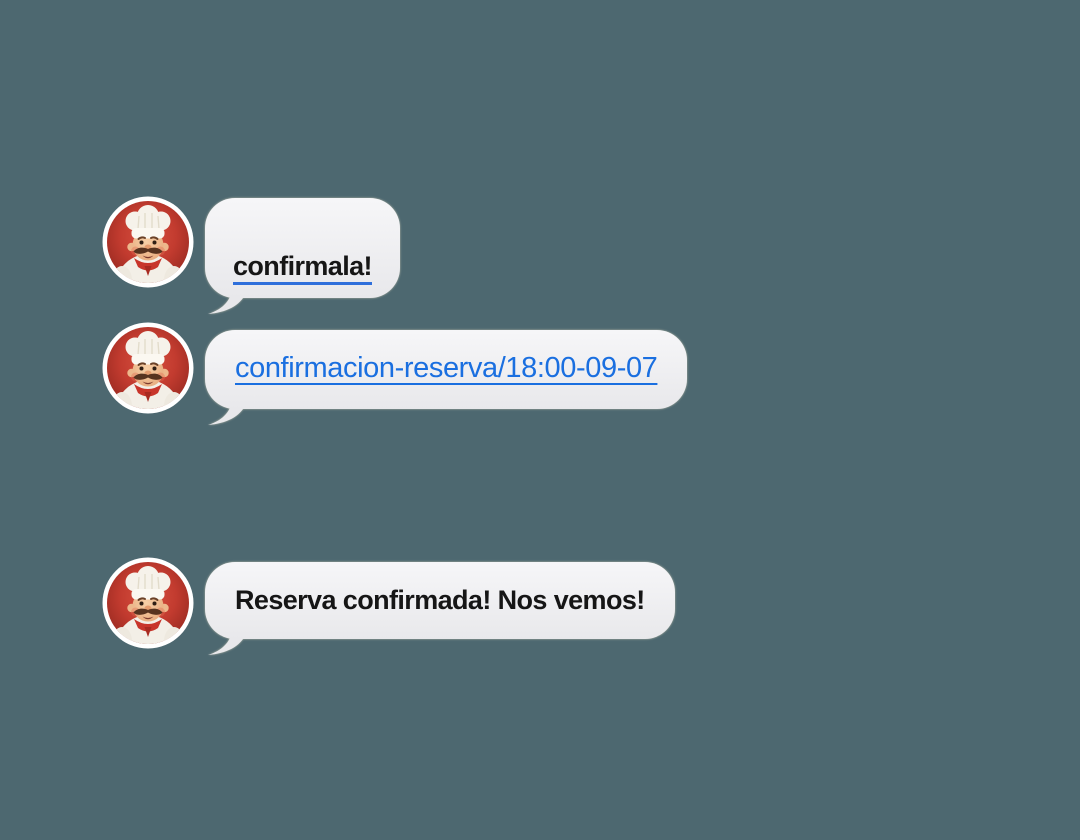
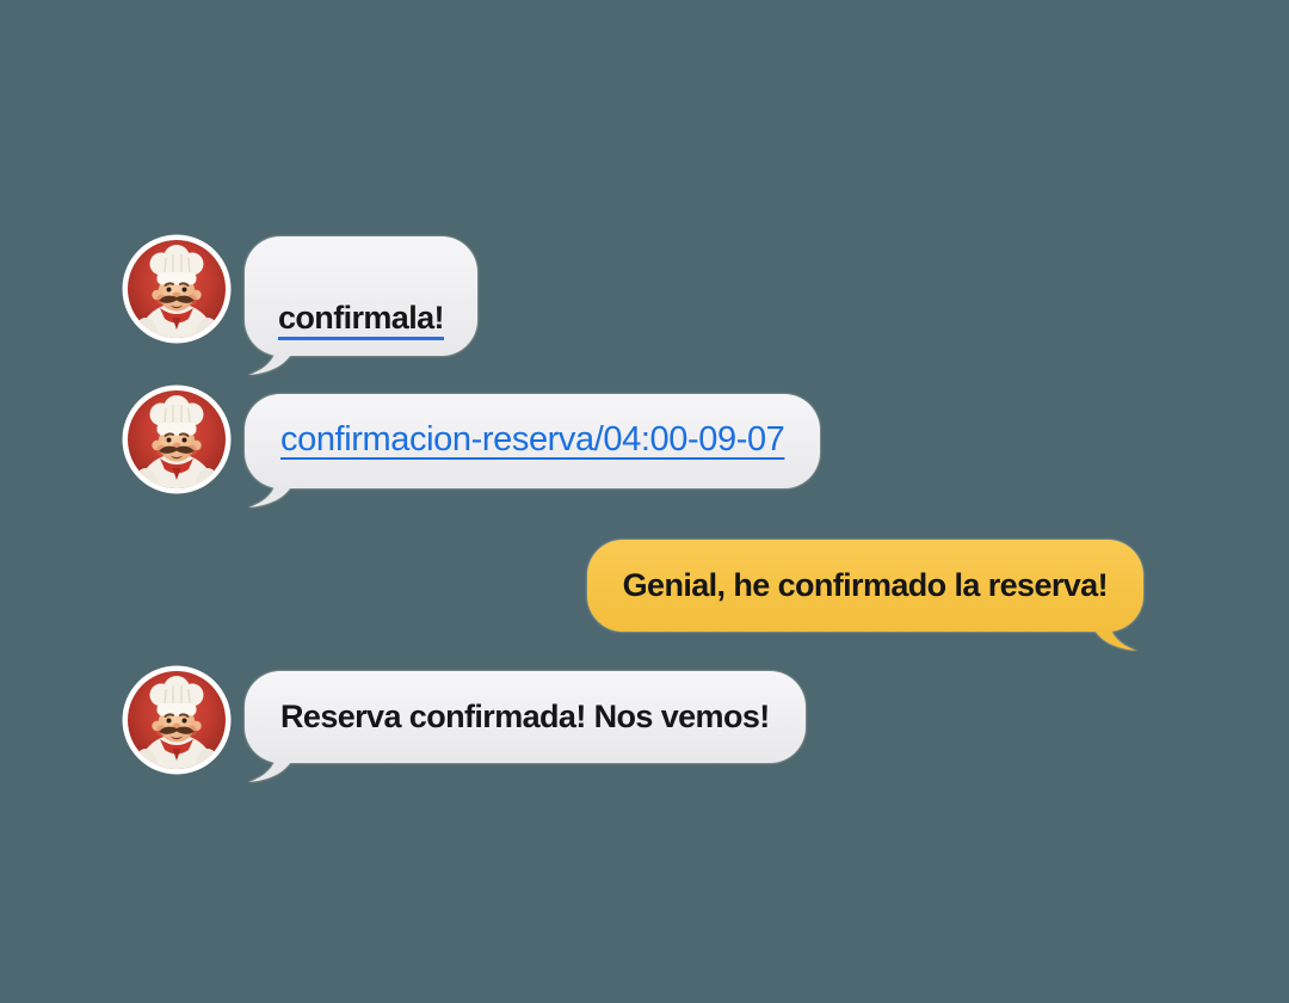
  confirmala!
- confirmacion-reserva/18:00-09-07
+ confirmacion-reserva/04:00-09-07
+ Genial, he confirmado la reserva!
  Reserva confirmada! Nos vemos!
